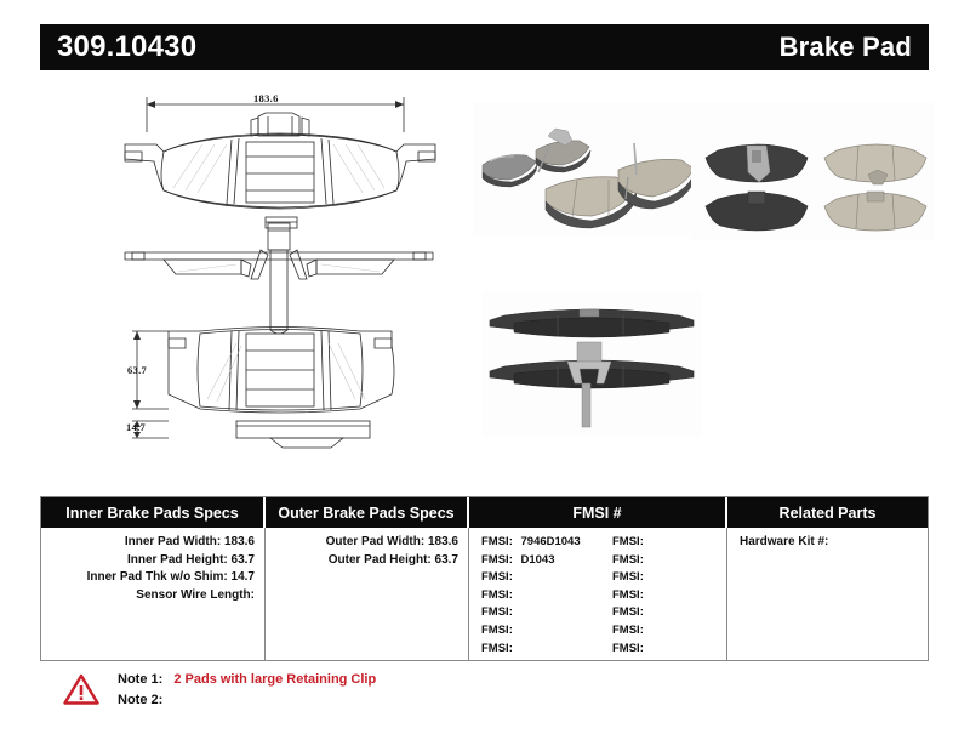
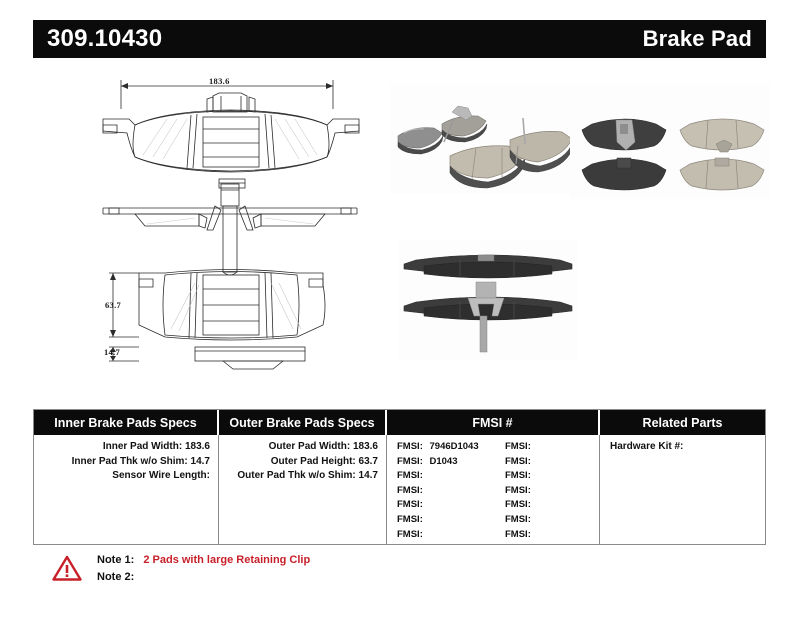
  309.10430
  Brake Pad
  183.6
  63.7
  14.7
  Inner Brake Pads Specs
  Outer Brake Pads Specs
  FMSI #
  Related Parts
  Inner Pad Width: 183.6
- Inner Pad Height: 63.7
  Inner Pad Thk w/o Shim: 14.7
  Sensor Wire Length:
  Outer Pad Width: 183.6
  Outer Pad Height: 63.7
+ Outer Pad Thk w/o Shim: 14.7
  FMSI: 7946D1043
  FMSI: D1043
  FMSI:
  FMSI:
  FMSI:
  FMSI:
  FMSI:
  FMSI:
  FMSI:
  FMSI:
  FMSI:
  FMSI:
  FMSI:
  FMSI:
  Hardware Kit #:
  Note 1: 2 Pads with large Retaining Clip
  Note 2:
